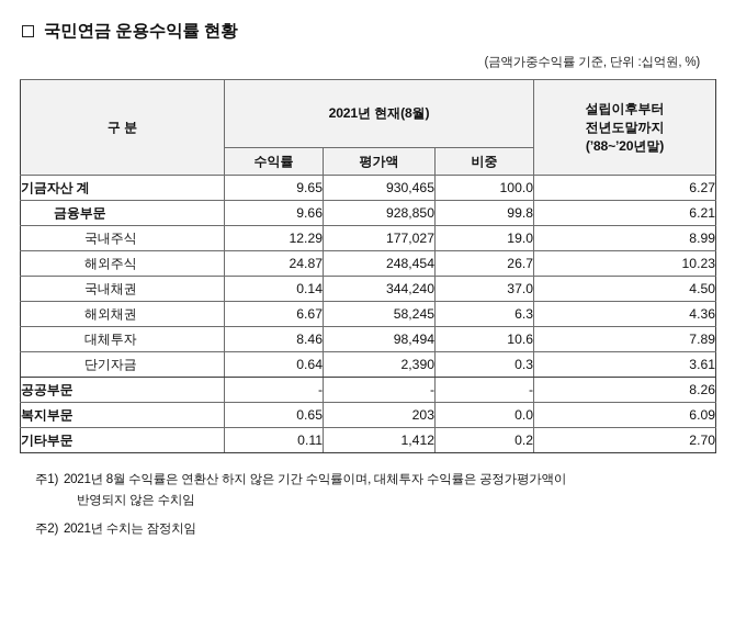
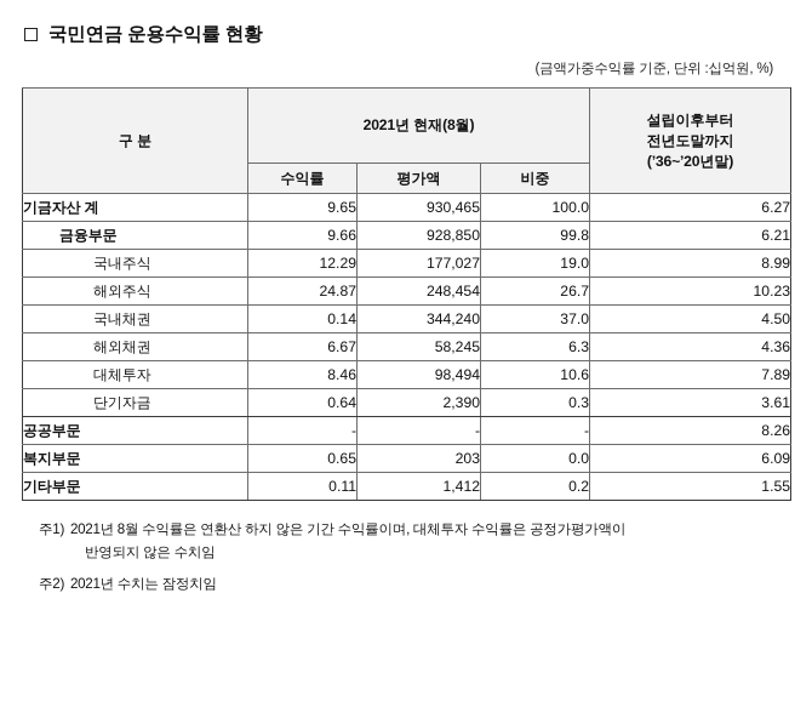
  국민연금 운용수익률 현황
  (금액가중수익률 기준, 단위 :십억원, %)
- 구 분	2021년 현재(8월)	설립이후부터 전년도말까지 (’88~’20년말)
+ 구 분	2021년 현재(8월)	설립이후부터 전년도말까지 (’36~’20년말)
  수익률	평가액	비중
  기금자산 계	9.65	930,465	100.0	6.27
  금융부문	9.66	928,850	99.8	6.21
  국내주식	12.29	177,027	19.0	8.99
  해외주식	24.87	248,454	26.7	10.23
  국내채권	0.14	344,240	37.0	4.50
  해외채권	6.67	58,245	6.3	4.36
  대체투자	8.46	98,494	10.6	7.89
  단기자금	0.64	2,390	0.3	3.61
  공공부문	-	-	-	8.26
  복지부문	0.65	203	0.0	6.09
- 기타부문	0.11	1,412	0.2	2.70
+ 기타부문	0.11	1,412	0.2	1.55
  주1)
  2021년 8월 수익률은 연환산 하지 않은 기간 수익률이며, 대체투자 수익률은 공정가평가액이
  반영되지 않은 수치임
  주2)
  2021년 수치는 잠정치임
